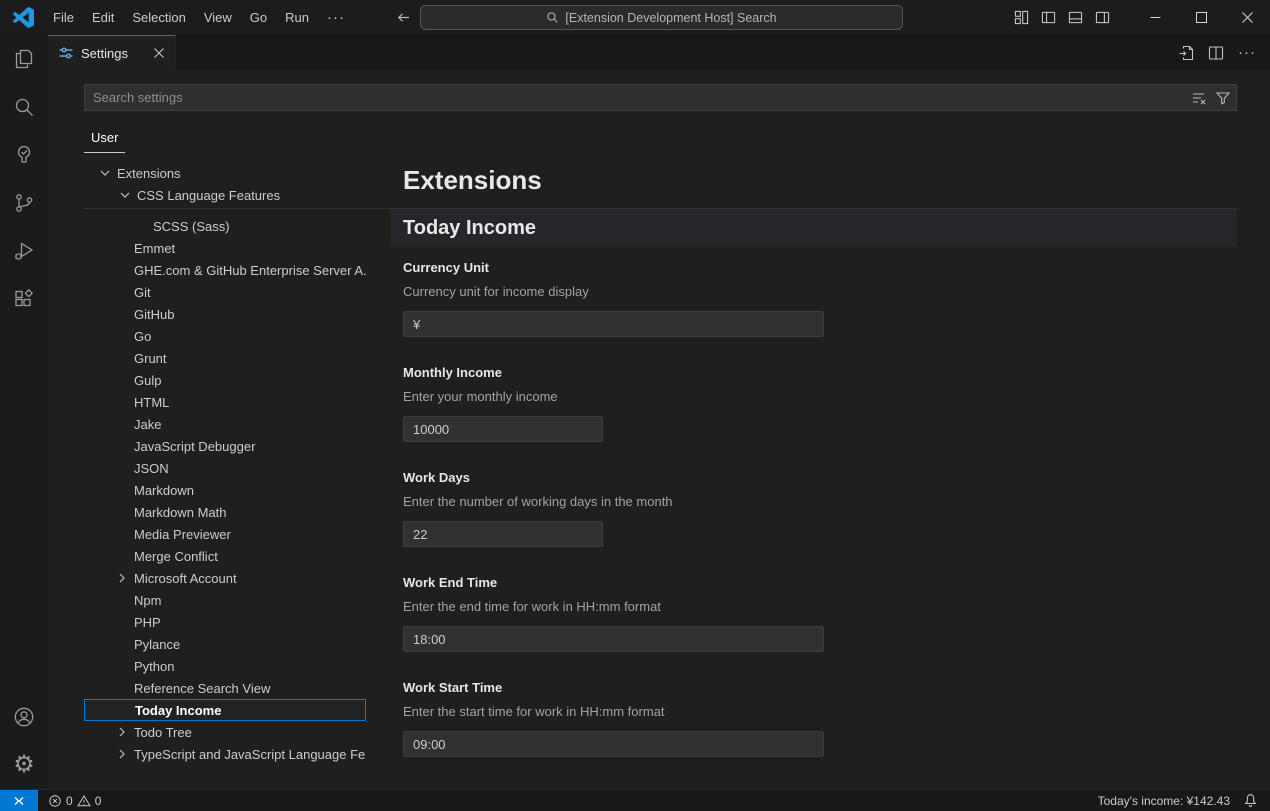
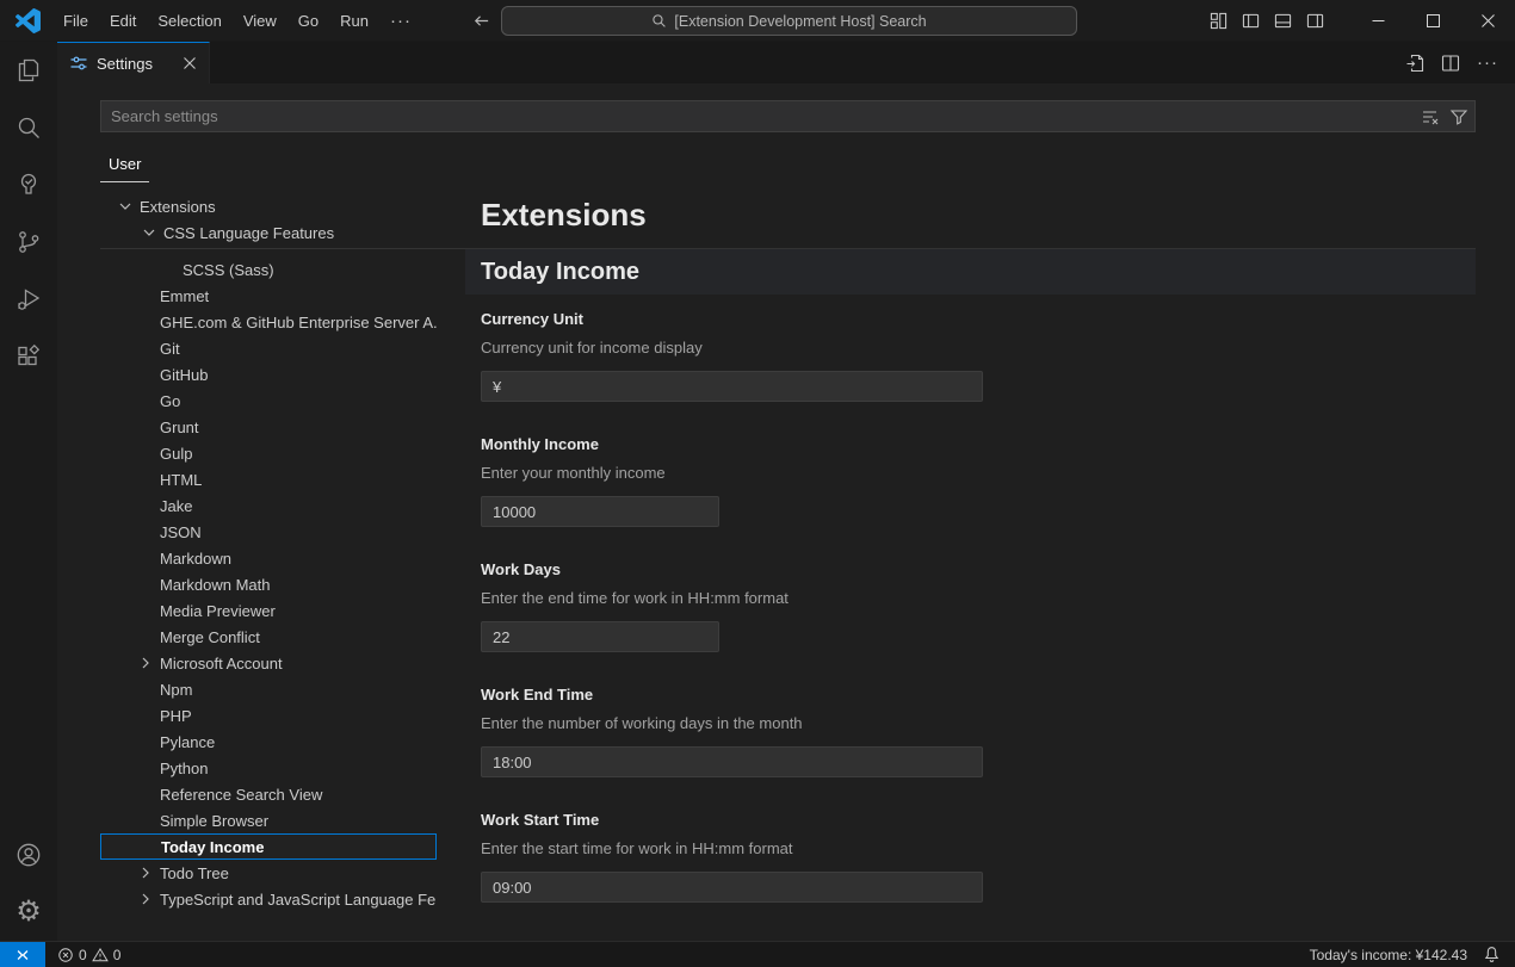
  File
  Edit
  Selection
  View
  Go
  Run
  ···
  [Extension Development Host] Search
  ⚙
  Settings
  ···
  Search settings
  User
  Extensions
  CSS Language Features
  SCSS (Sass)
  Emmet
  GHE.com & GitHub Enterprise Server A.
  Git
  GitHub
  Go
  Grunt
  Gulp
  HTML
  Jake
- JavaScript Debugger
  JSON
  Markdown
  Markdown Math
  Media Previewer
  Merge Conflict
  Microsoft Account
  Npm
  PHP
  Pylance
  Python
  Reference Search View
+ Simple Browser
  Today Income
  Todo Tree
  TypeScript and JavaScript Language Fe
  Extensions
  Today Income
  Currency Unit
  Currency unit for income display
  ¥
  Monthly Income
  Enter your monthly income
  10000
  Work Days
- Enter the number of working days in the month
+ Enter the end time for work in HH:mm format
  22
  Work End Time
- Enter the end time for work in HH:mm format
+ Enter the number of working days in the month
  18:00
  Work Start Time
  Enter the start time for work in HH:mm format
  09:00
  0
  0
  Today's income: ¥142.43
